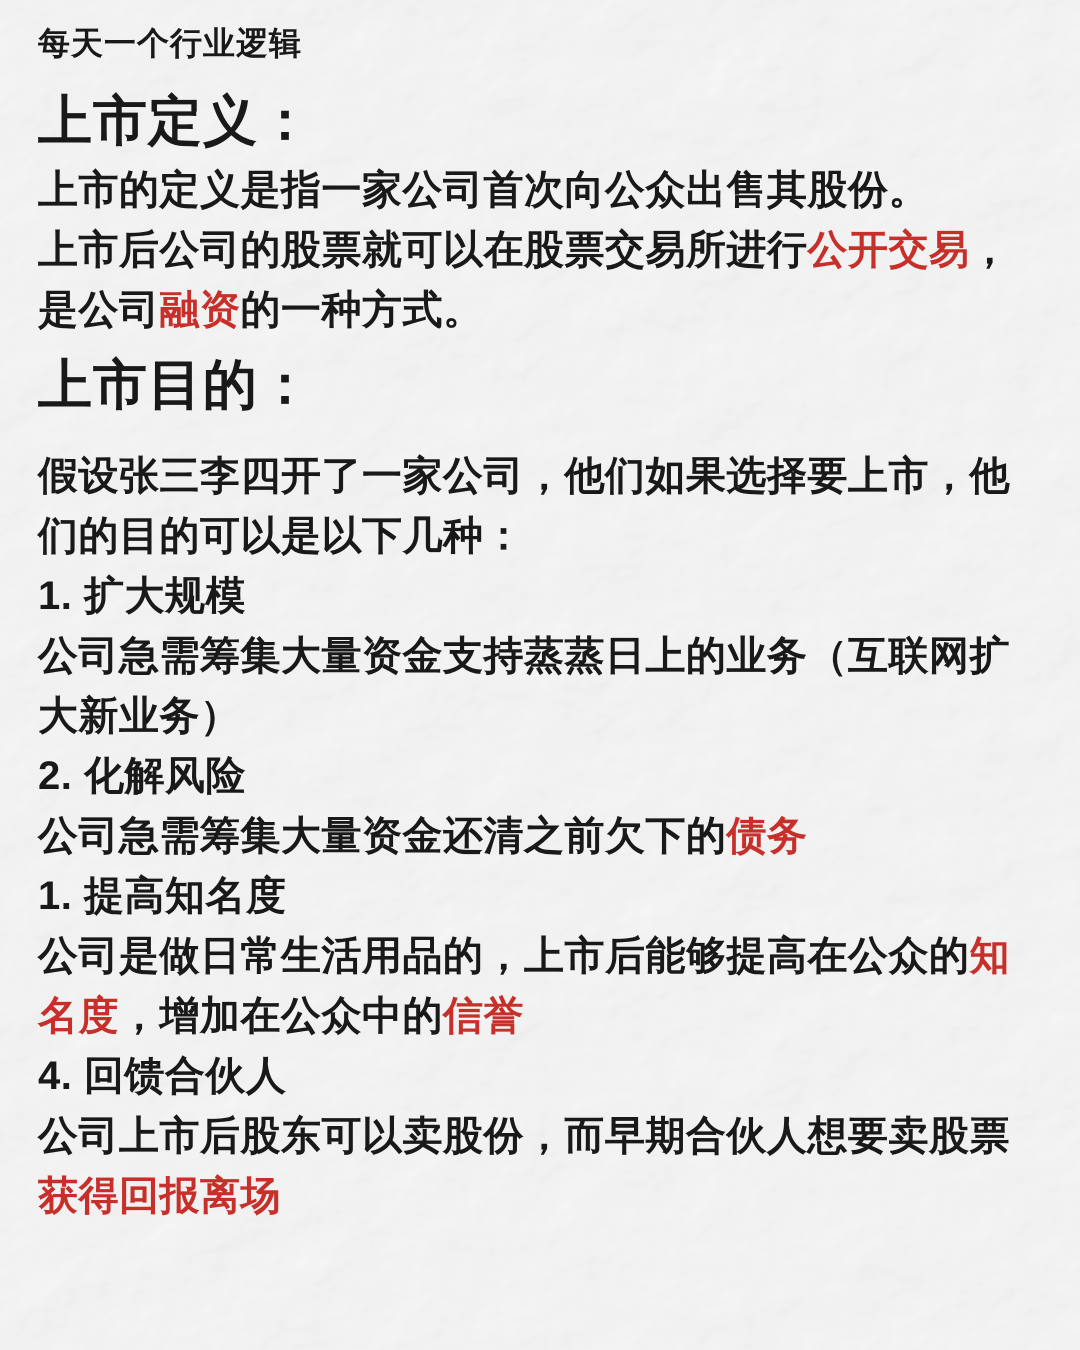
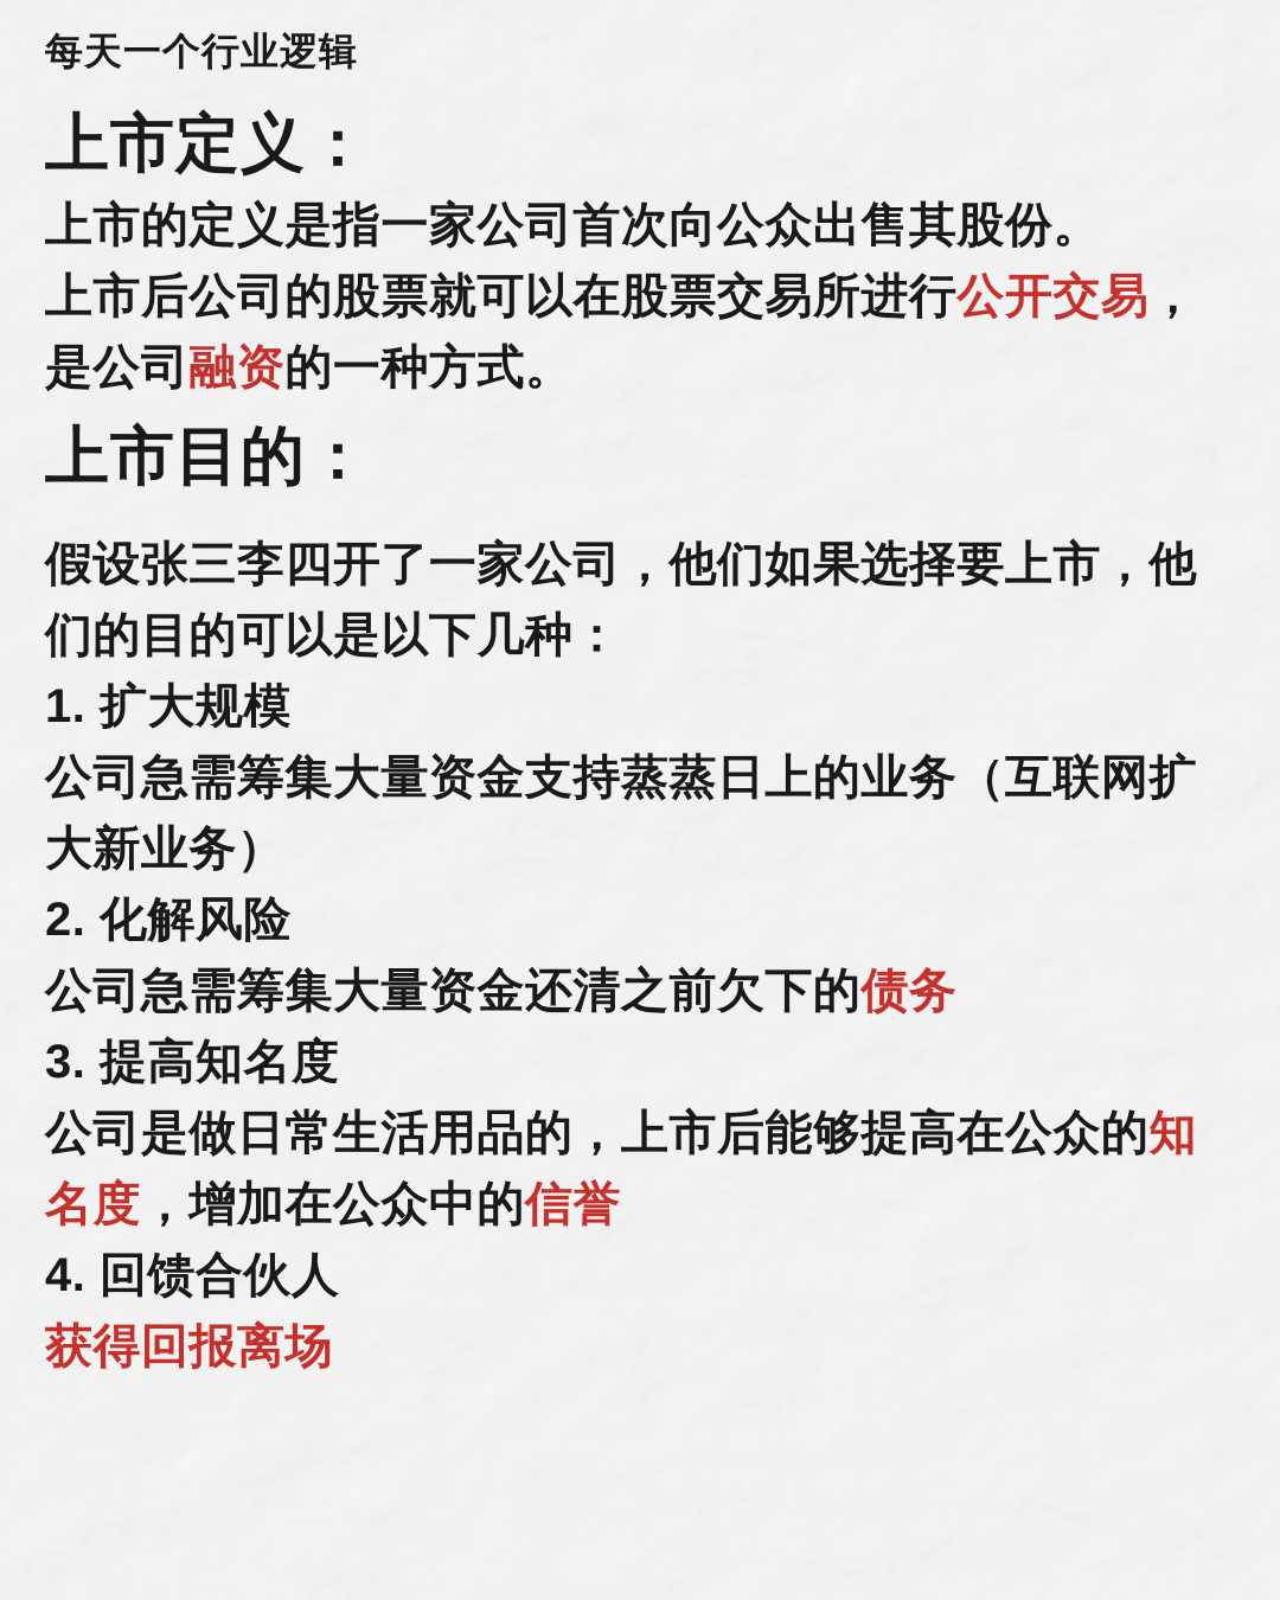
  每天一个行业逻辑
  上市定义：
  上市的定义是指一家公司首次向公众出售其股份。
  上市后公司的股票就可以在股票交易所进行公开交易，
  是公司融资的一种方式。
  上市目的：
  假设张三李四开了一家公司，他们如果选择要上市，他
  们的目的可以是以下几种：
  1. 扩大规模
  公司急需筹集大量资金支持蒸蒸日上的业务（互联网扩
  大新业务）
  2. 化解风险
  公司急需筹集大量资金还清之前欠下的债务
- 1. 提高知名度
+ 3. 提高知名度
  公司是做日常生活用品的，上市后能够提高在公众的知
  名度，增加在公众中的信誉
  4. 回馈合伙人
- 公司上市后股东可以卖股份，而早期合伙人想要卖股票
  获得回报离场
